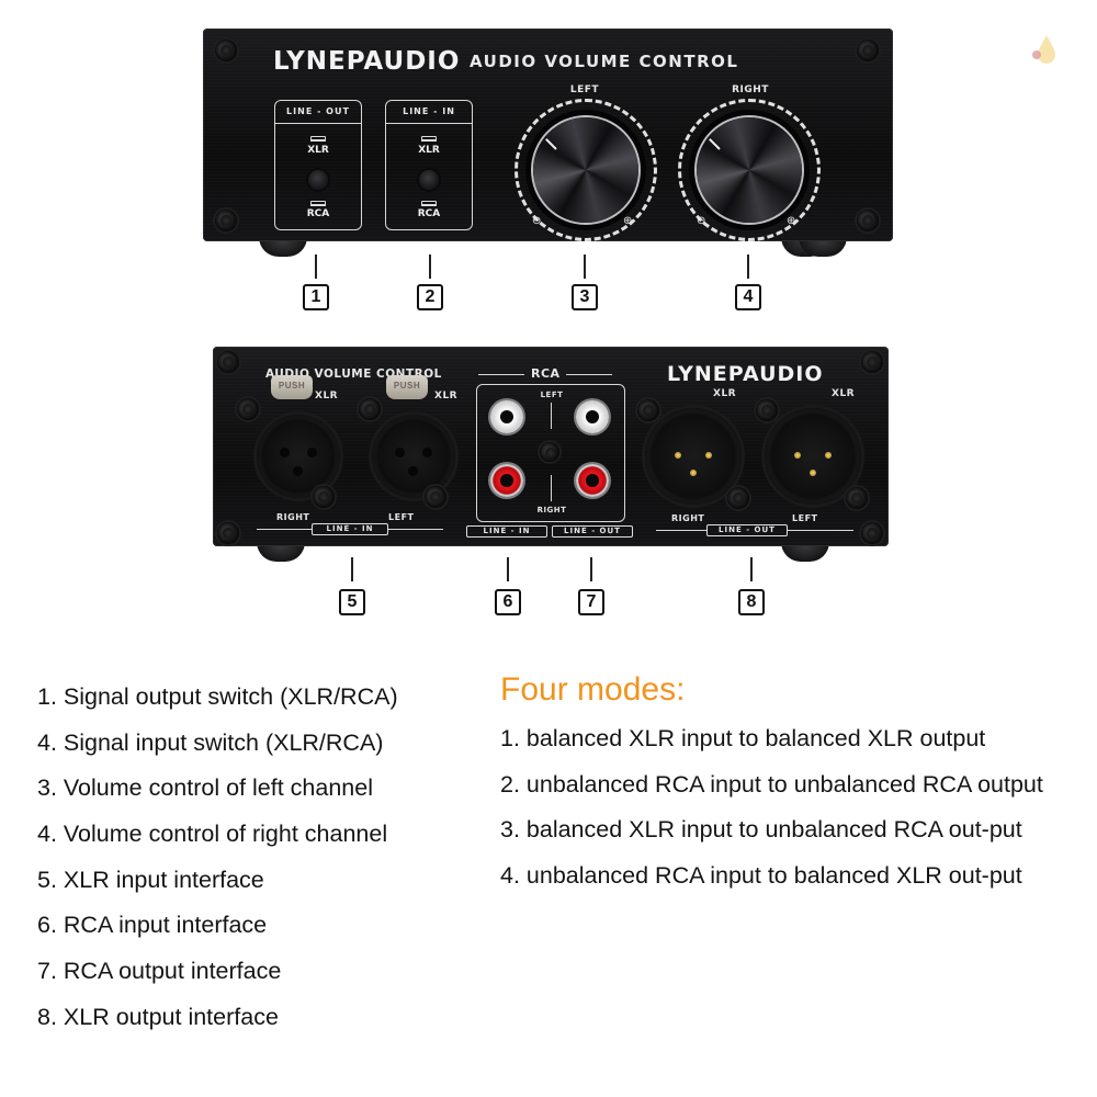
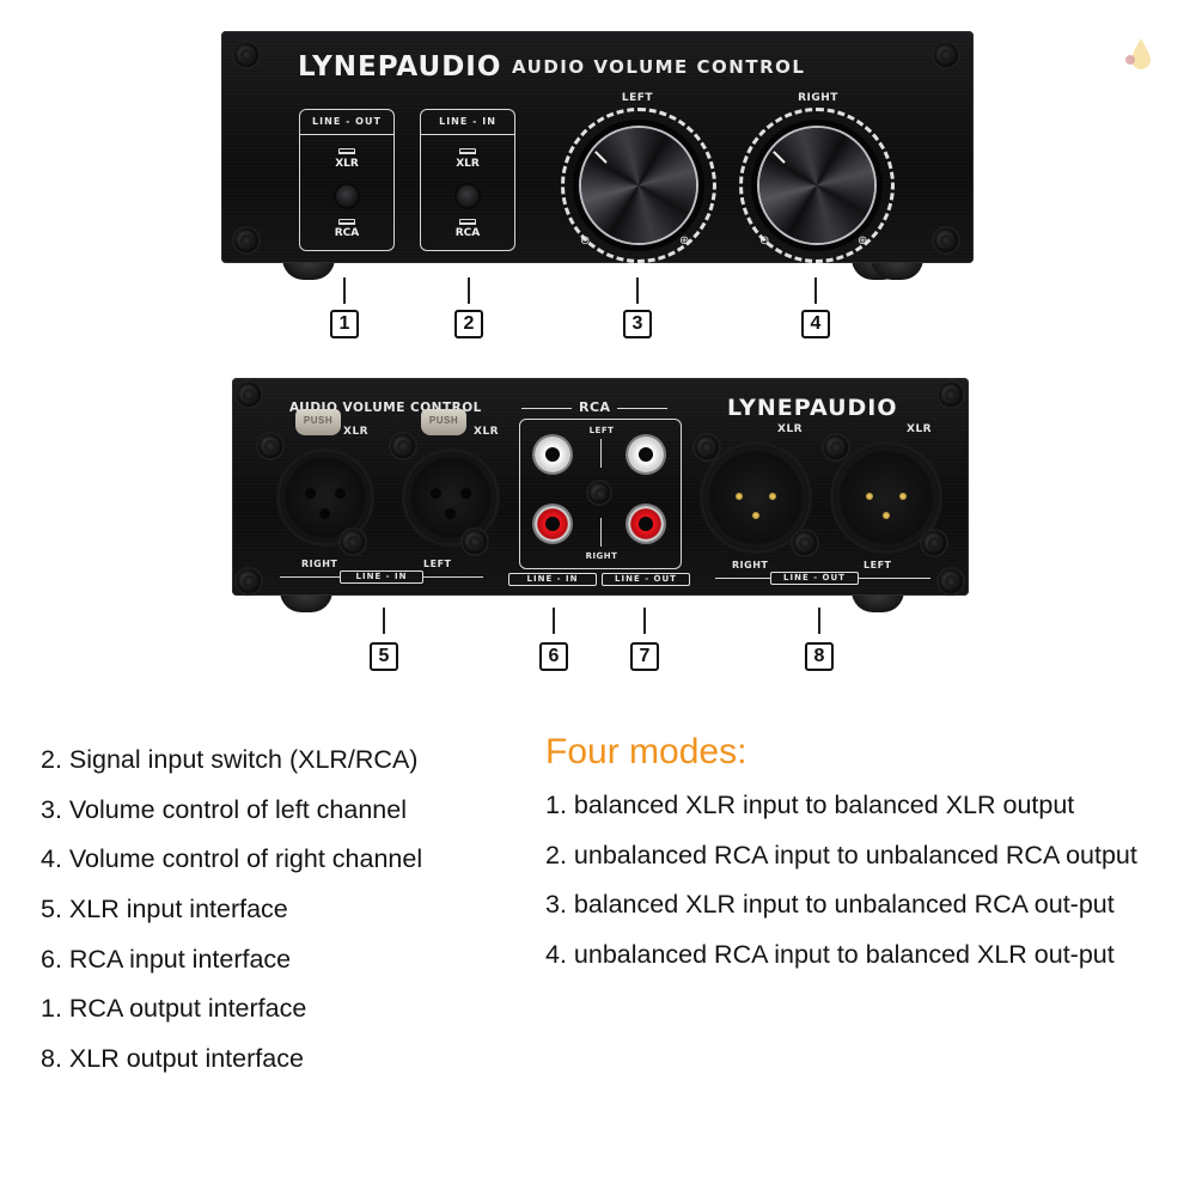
  LYNEPAUDIO
  AUDIO VOLUME CONTROL
  LINE - OUT
  XLR
  RCA
  LINE - IN
  XLR
  RCA
  LEFT
  ⊖
  ⊕
  RIGHT
  ⊖
  ⊕
  1
  2
  3
  4
  AUDIO VOLUME CONTROL
  LYNEPAUDIO
  PUSH
  XLR
  RIGHT
  PUSH
  XLR
  LEFT
  LINE - IN
  RCA
  LEFT
  RIGHT
  LINE - IN
  LINE - OUT
  XLR
  XLR
  RIGHT
  LEFT
  LINE - OUT
  5
  6
  7
  8
- 1. Signal output switch (XLR/RCA)
- 4. Signal input switch (XLR/RCA)
+ 2. Signal input switch (XLR/RCA)
  3. Volume control of left channel
  4. Volume control of right channel
  5. XLR input interface
  6. RCA input interface
- 7. RCA output interface
+ 1. RCA output interface
  8. XLR output interface
  Four modes:
  1. balanced XLR input to balanced XLR output
  2. unbalanced RCA input to unbalanced RCA output
  3. balanced XLR input to unbalanced RCA out-put
  4. unbalanced RCA input to balanced XLR out-put
